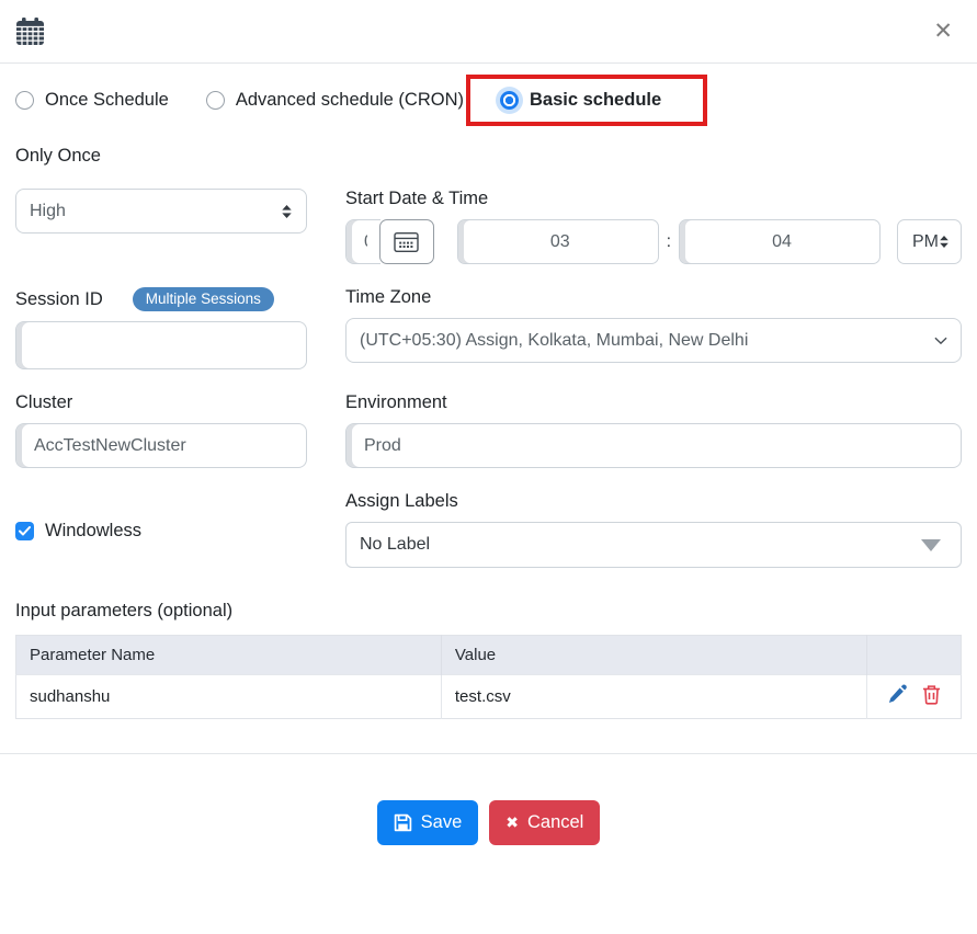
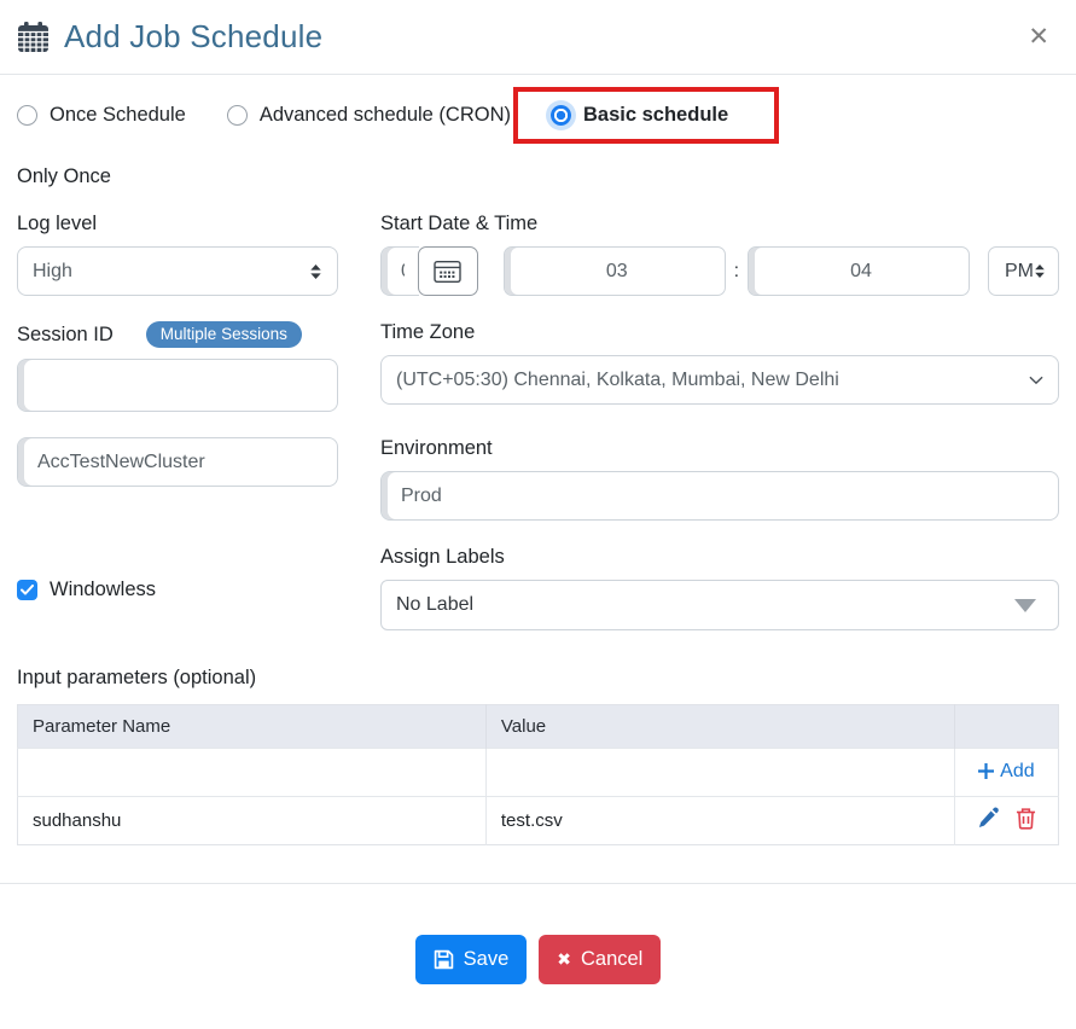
+ Add Job Schedule
  ✕
  Once Schedule
  Advanced schedule (CRON)
  Basic schedule
  Only Once
+ Log level
  High
  Start Date & Time
  03
  :
  04
  PM
  Session ID
  Multiple Sessions
  Time Zone
- (UTC+05:30) Assign, Kolkata, Mumbai, New Delhi
+ (UTC+05:30) Chennai, Kolkata, Mumbai, New Delhi
- Cluster
  AccTestNewCluster
  Environment
  Prod
  Windowless
  Assign Labels
  No Label
  Input parameters (optional)
  Parameter Name	Value
+ 		Add
  sudhanshu	test.csv
  Save
  ✖
  Cancel
